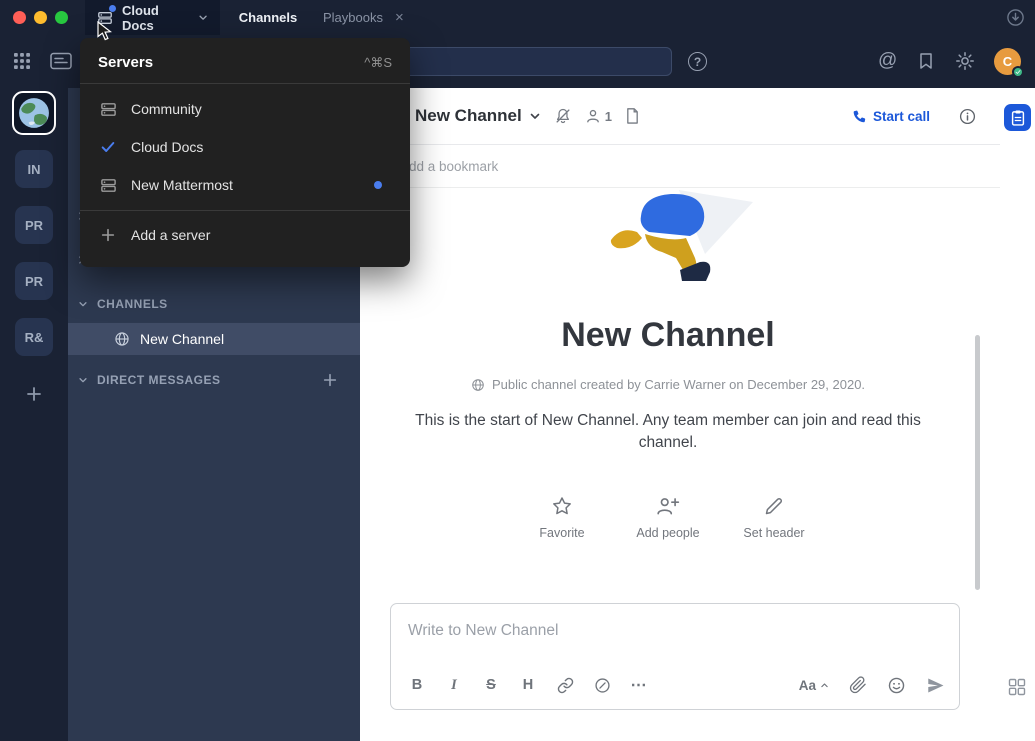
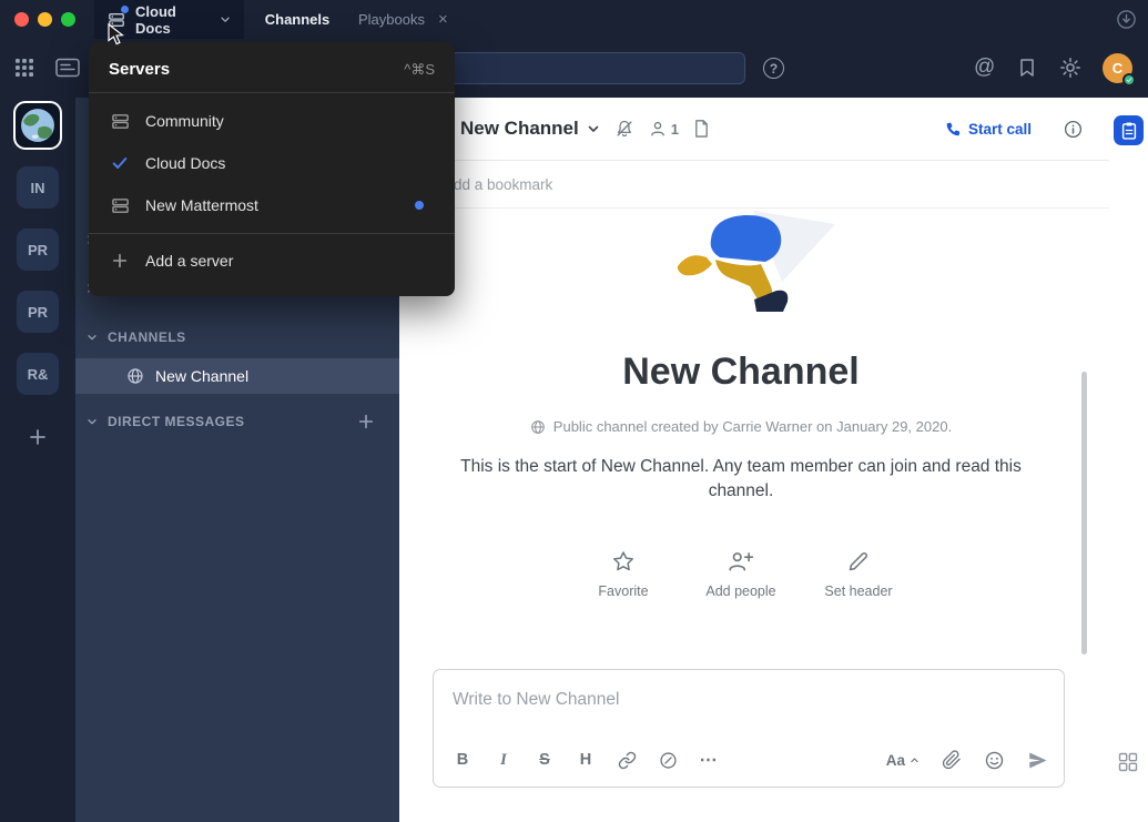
  Cloud Docs
  Channels
  Playbooks
  ×
  ?
  @
  C
  IN
  PR
  PR
  R&
  CHANNELS
  New Channel
  DIRECT MESSAGES
  New Channel
  1
  Start call
  dd a bookmark
  New Channel
- Public channel created by Carrie Warner on December 29, 2020.
+ Public channel created by Carrie Warner on January 29, 2020.
  This is the start of New Channel. Any team member can join and read this channel.
  Favorite
  Add people
  Set header
  Write to New Channel
  B
  I
  S
  H
  ⋯
  Aa
  Servers
  ^⌘S
  Community
  Cloud Docs
  New Mattermost
  Add a server
